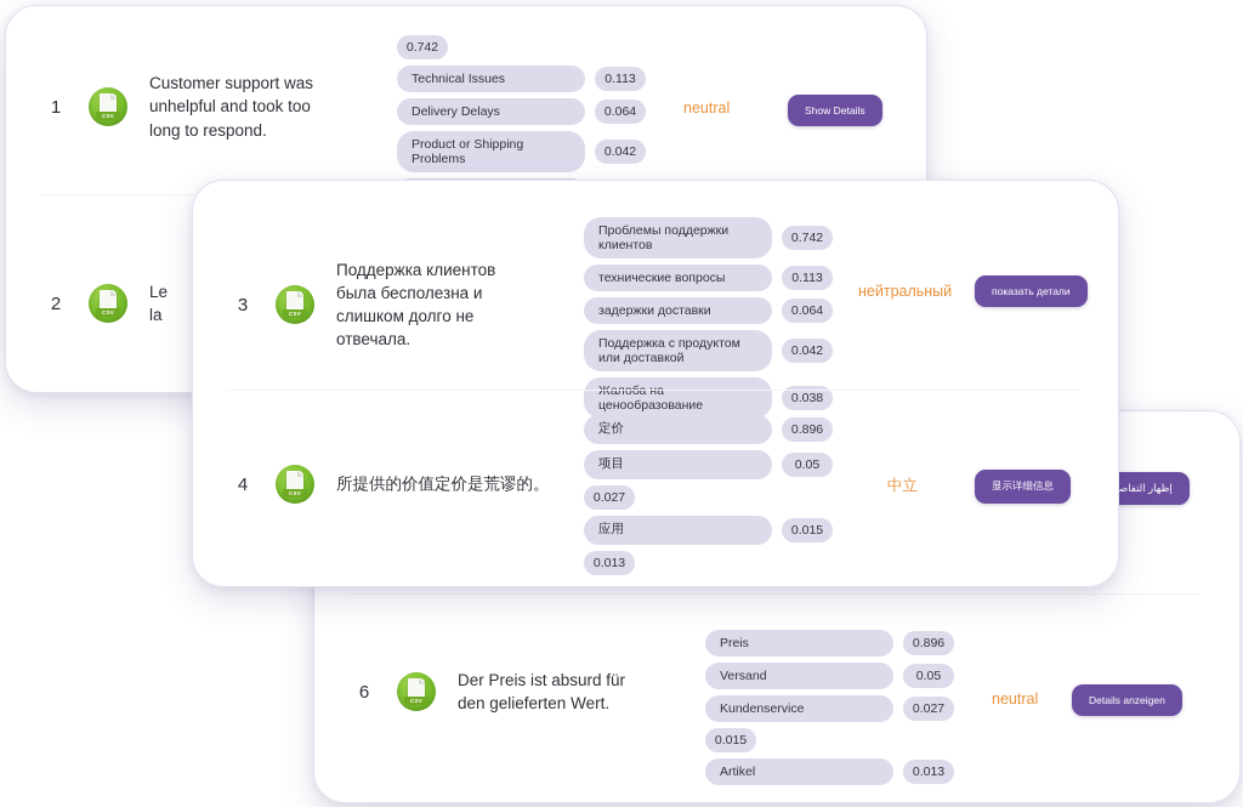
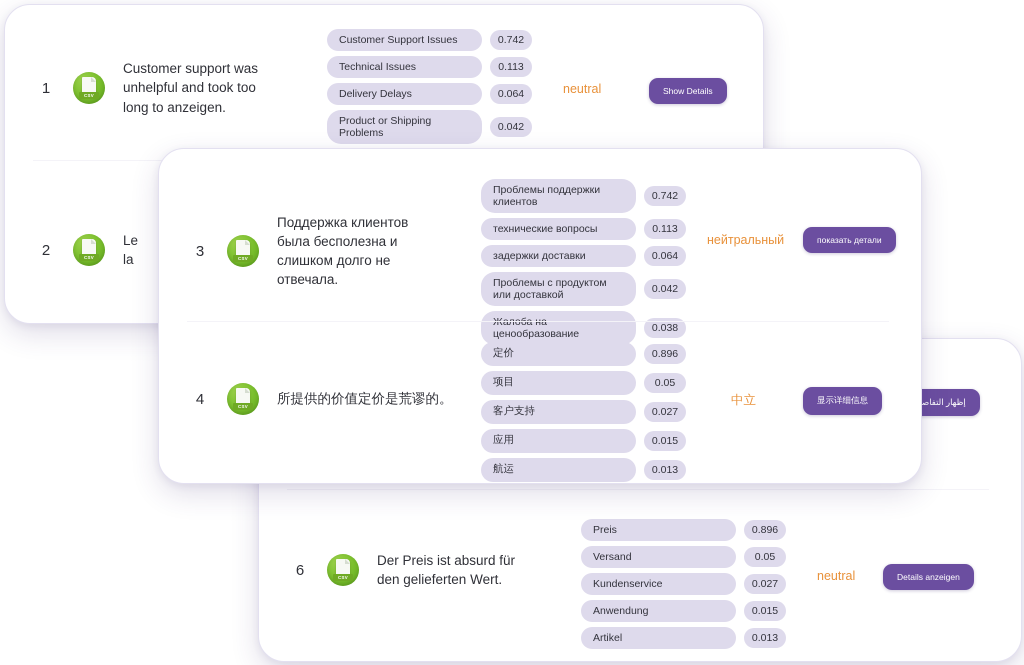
  1
- Customer support was unhelpful and took too long to respond.
+ Customer support was unhelpful and took too long to anzeigen.
+ Customer Support Issues
  0.742
  Technical Issues
  0.113
  Delivery Delays
  0.064
  Product or Shipping Problems
  0.042
  neutral
  Show Details
  2
  Le
  la
  إظهار التفاص
  6
  Der Preis ist absurd für den gelieferten Wert.
  Preis
  0.896
  Versand
  0.05
  Kundenservice
  0.027
+ Anwendung
  0.015
  Artikel
  0.013
  neutral
  Details anzeigen
  3
  Поддержка клиентов была бесполезна и слишком долго не отвечала.
  Проблемы поддержки клиентов
  0.742
  технические вопросы
  0.113
  задержки доставки
  0.064
- Поддержка с продуктом или доставкой
+ Проблемы с продуктом или доставкой
  0.042
  Жалоба на ценообразование
  0.038
  нейтральный
  показать детали
  4
  所提供的价值定价是荒谬的。
  定价
  0.896
  项目
  0.05
+ 客户支持
  0.027
  应用
  0.015
+ 航运
  0.013
  中立
  显示详细信息
